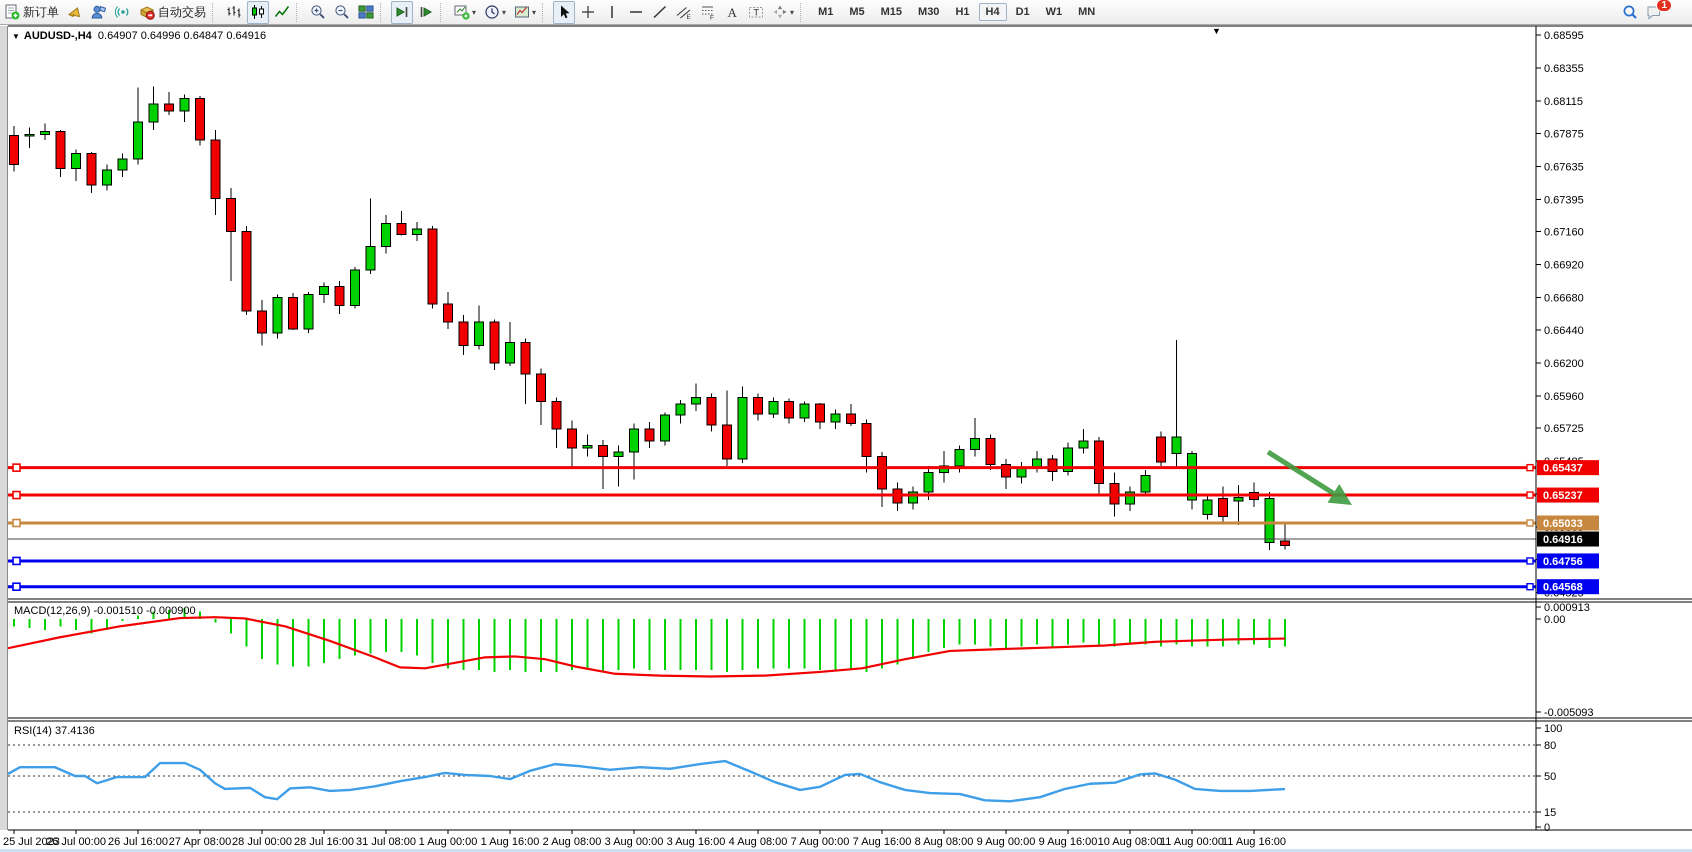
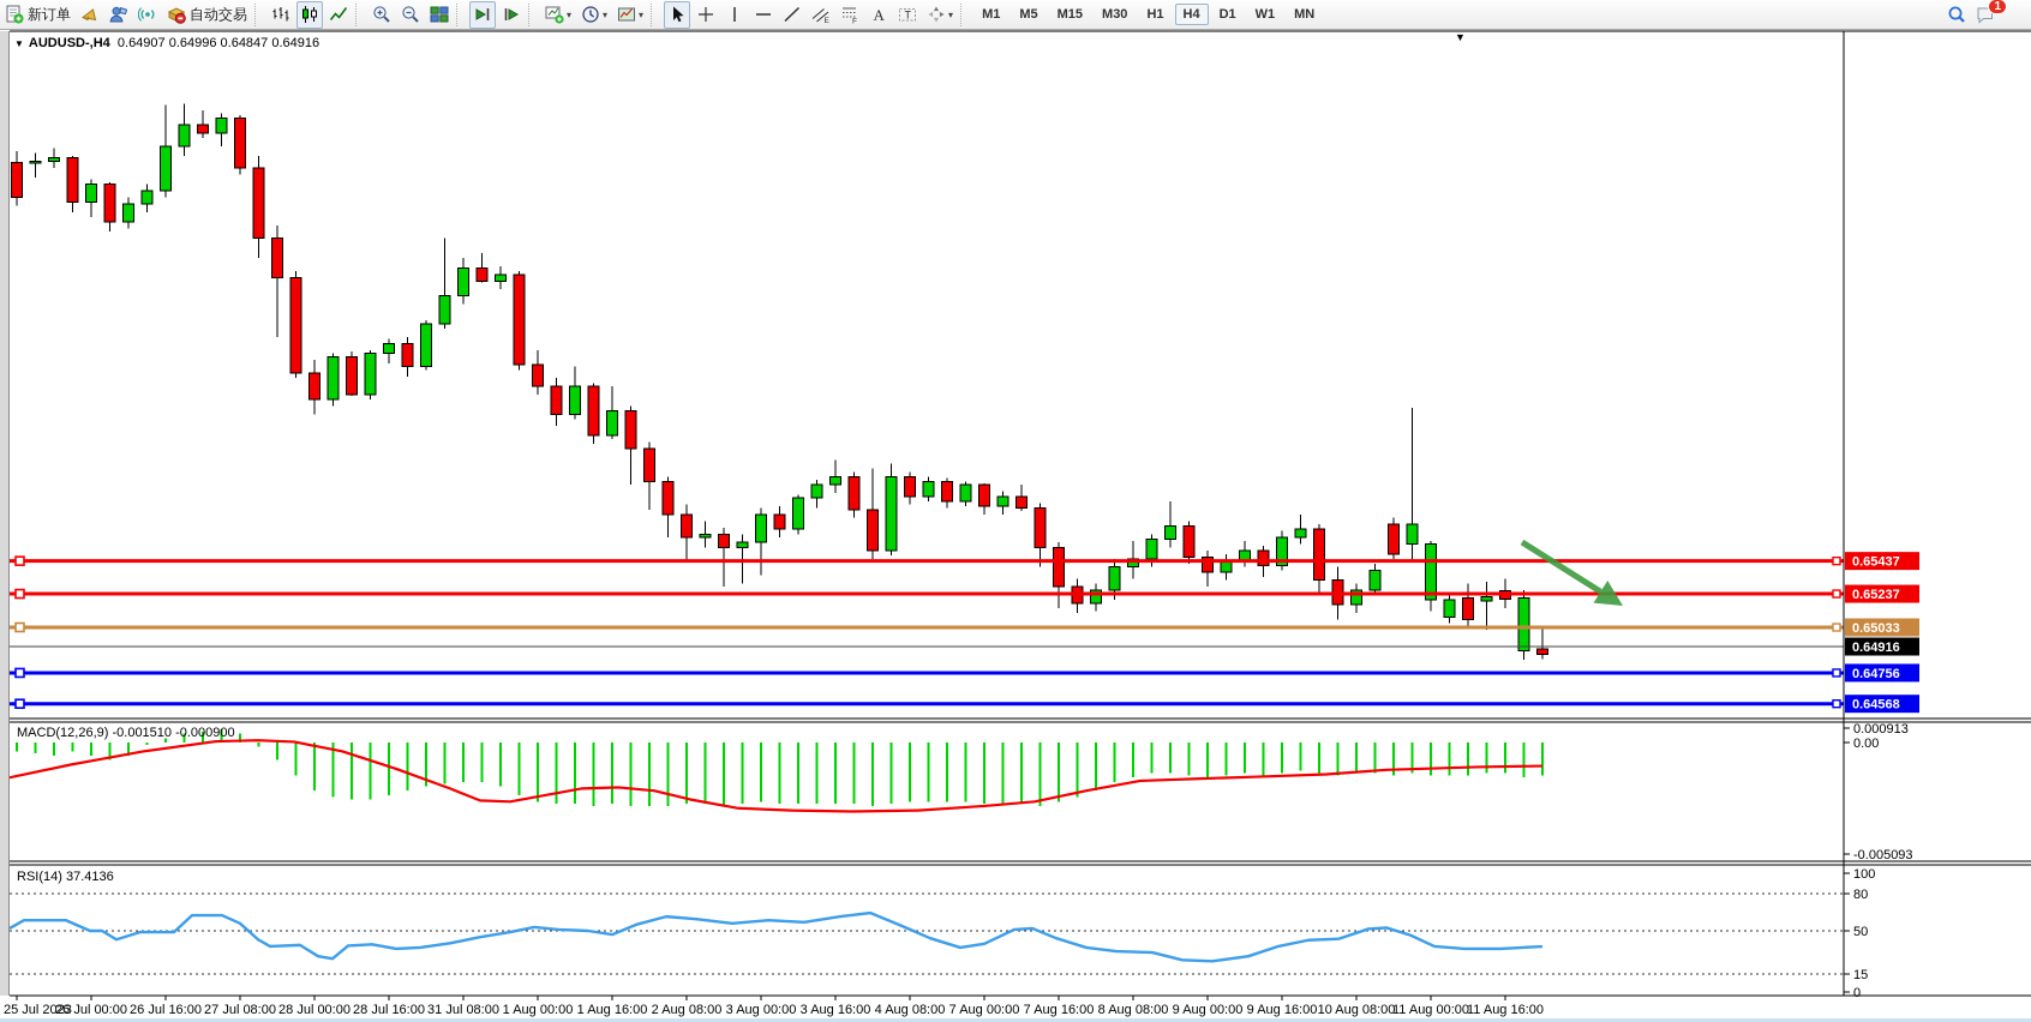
  新订单
  自动交易
  ▾
  ▾
  ▾
  A
  T
  ▾
  M1
  M5
  M15
  M30
  H1
  H4
  D1
  W1
  MN
  1
- 0.68595
- 0.68355
- 0.68115
- 0.67875
- 0.67635
- 0.67395
- 0.67160
- 0.66920
- 0.66680
- 0.66440
- 0.66200
- 0.65960
- 0.65725
  0.65437
  0.65237
  0.65033
  0.64916
  0.64756
  0.64568
  ▼
  0.000913
  0.00
  -0.005093
  100
  80
  50
  15
  0
  25 Jul 2023
  26 Jul 00:00
  26 Jul 16:00
- 27 Apr 08:00
+ 27 Jul 08:00
  28 Jul 00:00
  28 Jul 16:00
  31 Jul 08:00
  1 Aug 00:00
  1 Aug 16:00
  2 Aug 08:00
  3 Aug 00:00
  3 Aug 16:00
  4 Aug 08:00
  7 Aug 00:00
  7 Aug 16:00
  8 Aug 08:00
  9 Aug 00:00
  9 Aug 16:00
  10 Aug 08:00
  11 Aug 00:00
  11 Aug 16:00
  ▼ AUDUSD-,H4 0.64907 0.64996 0.64847 0.64916
  MACD(12,26,9) -0.001510 -0.000900
  RSI(14) 37.4136
